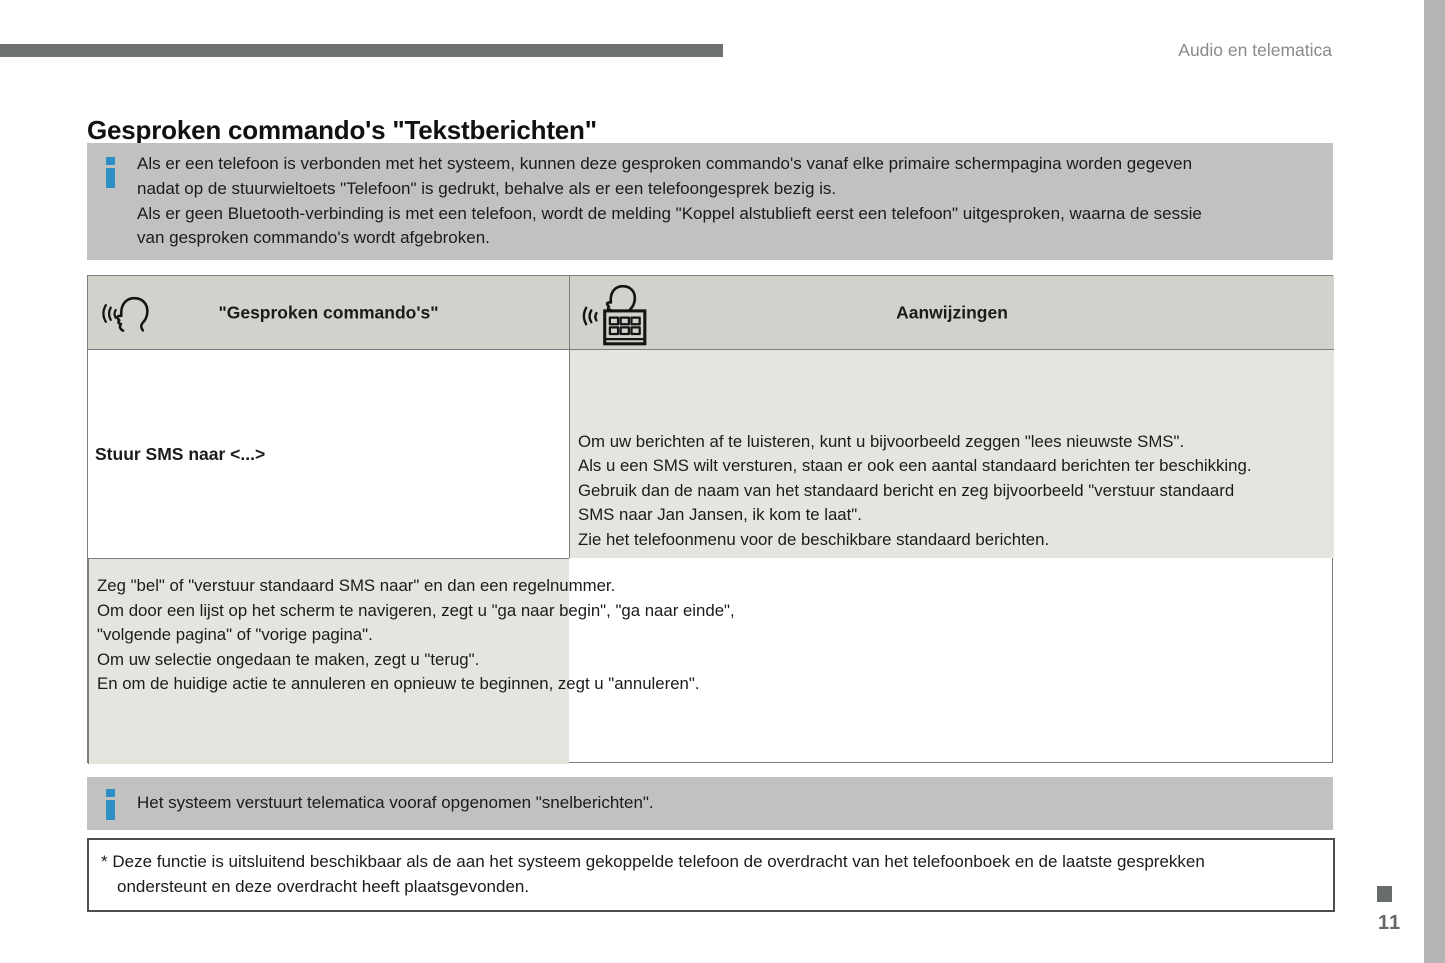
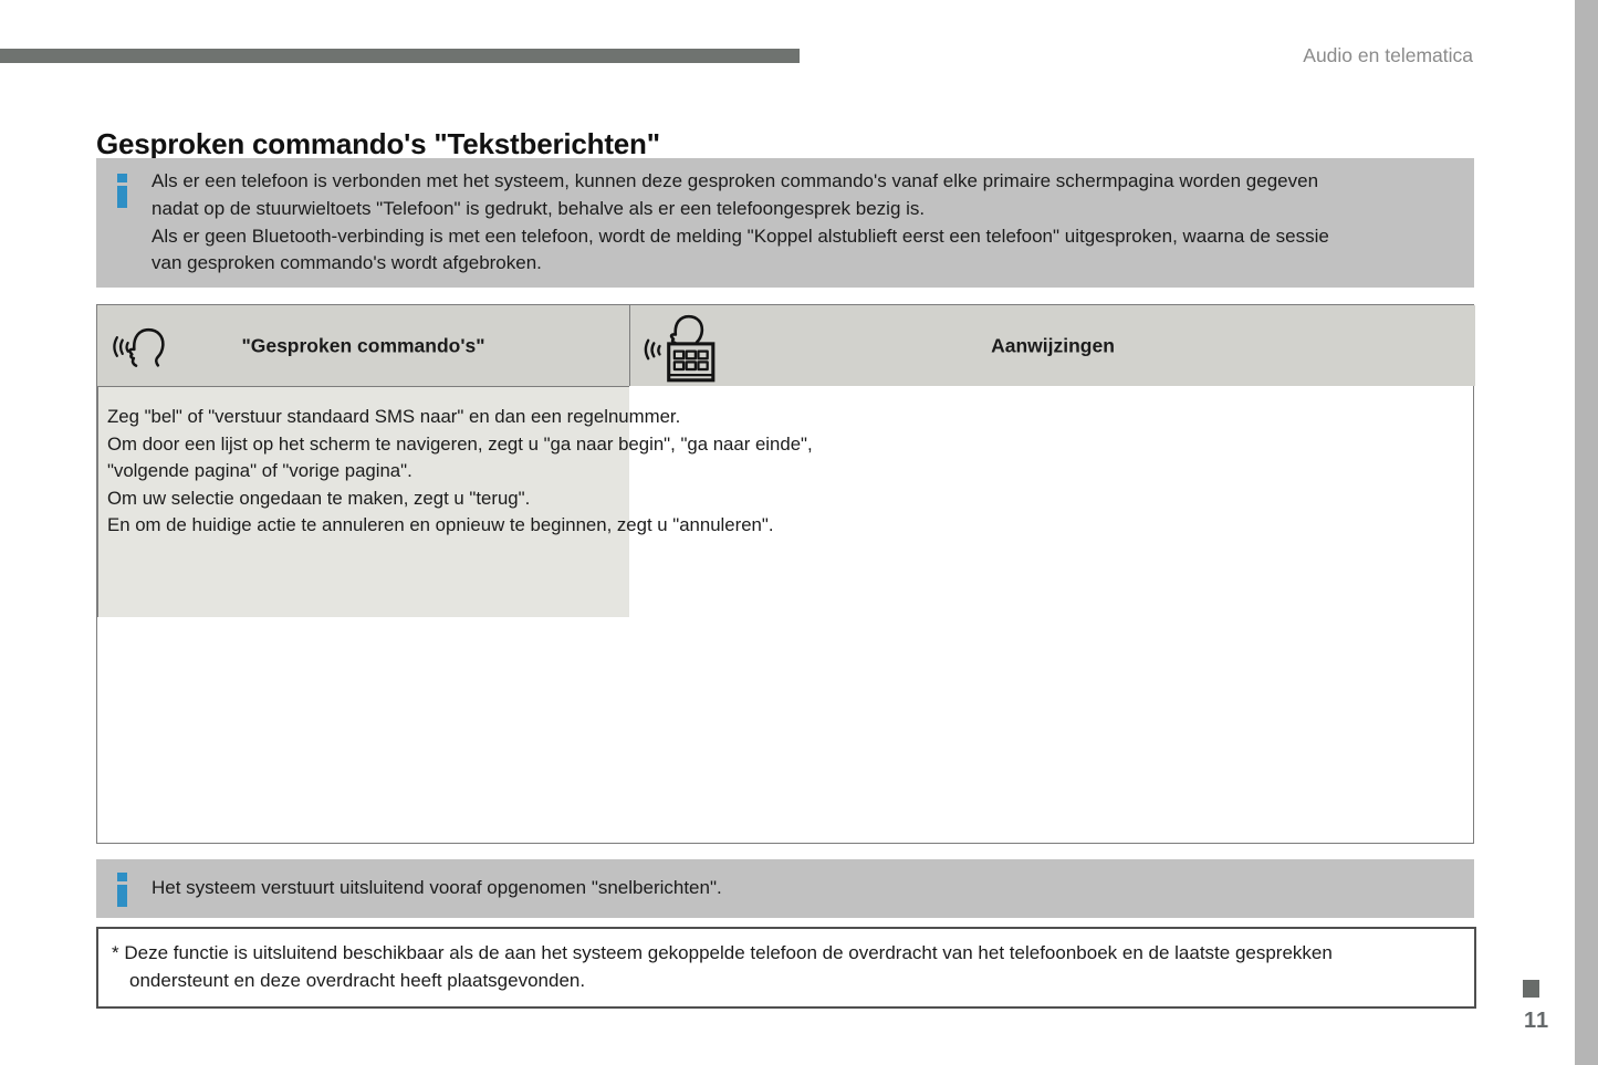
  Audio en telematica
  Gesproken commando's "Tekstberichten"
  Als er een telefoon is verbonden met het systeem, kunnen deze gesproken commando's vanaf elke primaire schermpagina worden gegeven
  nadat op de stuurwieltoets "Telefoon" is gedrukt, behalve als er een telefoongesprek bezig is.
  Als er geen Bluetooth-verbinding is met een telefoon, wordt de melding "Koppel alstublieft eerst een telefoon" uitgesproken, waarna de sessie
  van gesproken commando's wordt afgebroken.
  "Gesproken commando's"
  Aanwijzingen
- Stuur SMS naar <...>
- Om uw berichten af te luisteren, kunt u bijvoorbeeld zeggen "lees nieuwste SMS".
- Als u een SMS wilt versturen, staan er ook een aantal standaard berichten ter beschikking.
- Gebruik dan de naam van het standaard bericht en zeg bijvoorbeeld "verstuur standaard
- SMS naar Jan Jansen, ik kom te laat".
- Zie het telefoonmenu voor de beschikbare standaard berichten.
  Zeg "bel" of "verstuur standaard SMS naar" en dan een regelnummer.
  Om door een lijst op het scherm te navigeren, zegt u "ga naar begin", "ga naar einde",
  "volgende pagina" of "vorige pagina".
  Om uw selectie ongedaan te maken, zegt u "terug".
  En om de huidige actie te annuleren en opnieuw te beginnen, zegt u "annuleren".
- Het systeem verstuurt telematica vooraf opgenomen "snelberichten".
+ Het systeem verstuurt uitsluitend vooraf opgenomen "snelberichten".
  * Deze functie is uitsluitend beschikbaar als de aan het systeem gekoppelde telefoon de overdracht van het telefoonboek en de laatste gesprekken
  ondersteunt en deze overdracht heeft plaatsgevonden.
  11
